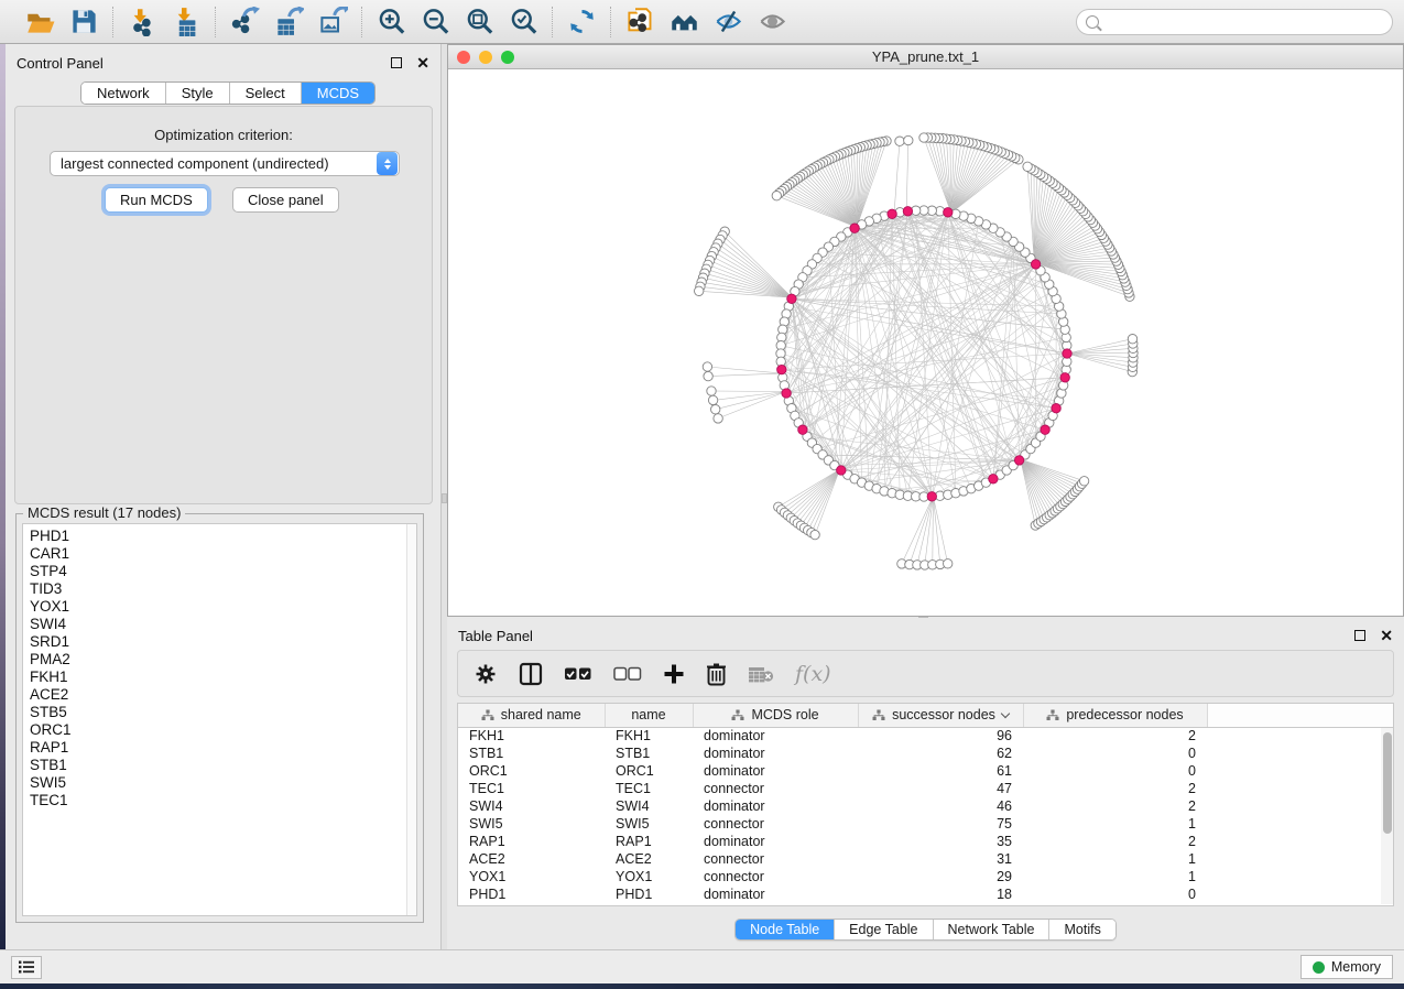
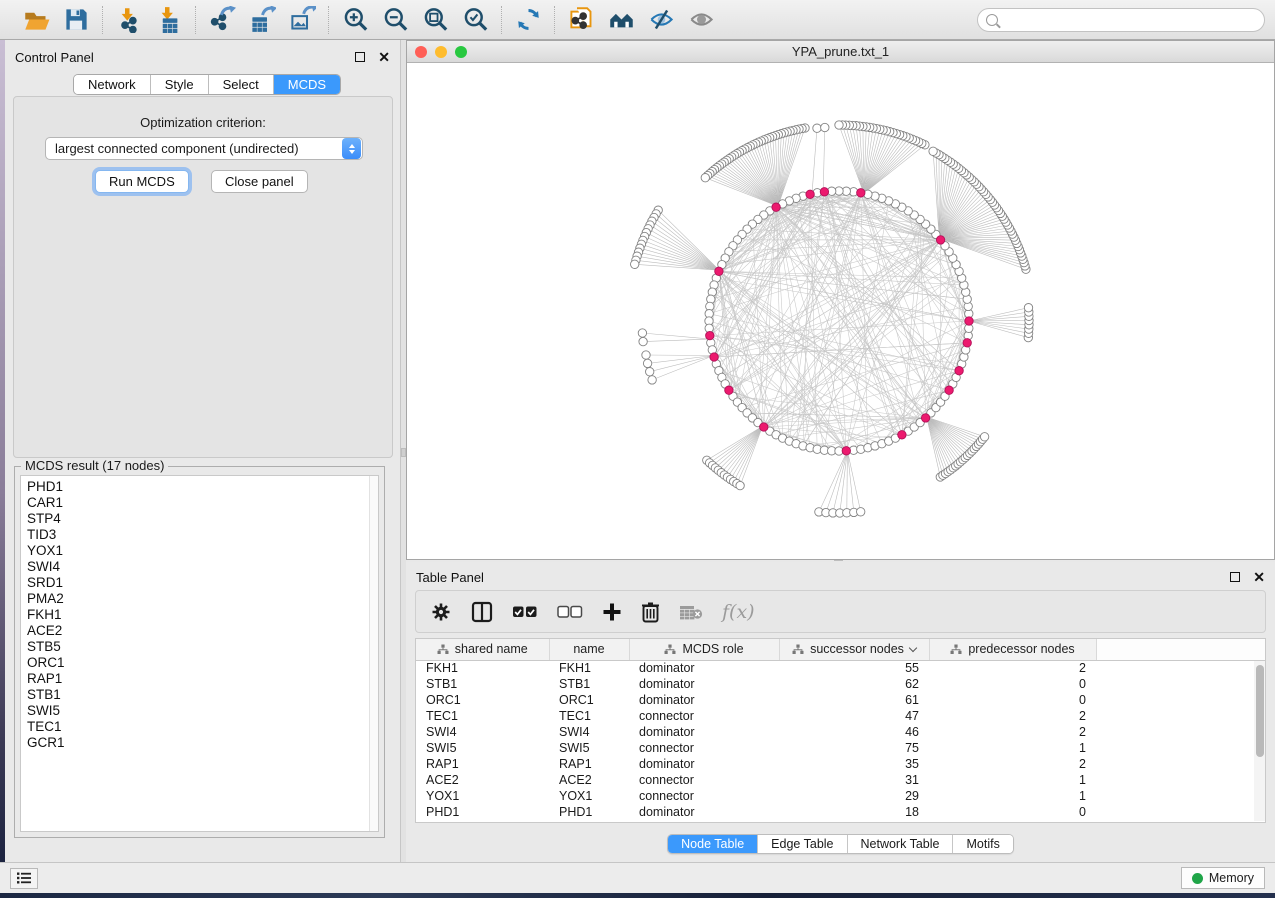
  Control Panel
  ✕
  Network
  Style
  Select
  MCDS
  Optimization criterion:
  largest connected component (undirected)
  Run MCDS
  Close panel
  MCDS result (17 nodes)
  PHD1
  CAR1
  STP4
  TID3
  YOX1
  SWI4
  SRD1
  PMA2
  FKH1
  ACE2
  STB5
  ORC1
  RAP1
  STB1
  SWI5
  TEC1
+ GCR1
  YPA_prune.txt_1
  Table Panel
  ✕
  f(x)
  shared name	name	MCDS role	successor nodes	predecessor nodes
- FKH1	FKH1	dominator	96	2
+ FKH1	FKH1	dominator	55	2
  STB1	STB1	dominator	62	0
  ORC1	ORC1	dominator	61	0
  TEC1	TEC1	connector	47	2
  SWI4	SWI4	dominator	46	2
  SWI5	SWI5	connector	75	1
  RAP1	RAP1	dominator	35	2
  ACE2	ACE2	connector	31	1
  YOX1	YOX1	connector	29	1
  PHD1	PHD1	dominator	18	0
  Node Table
  Edge Table
  Network Table
  Motifs
  Memory
